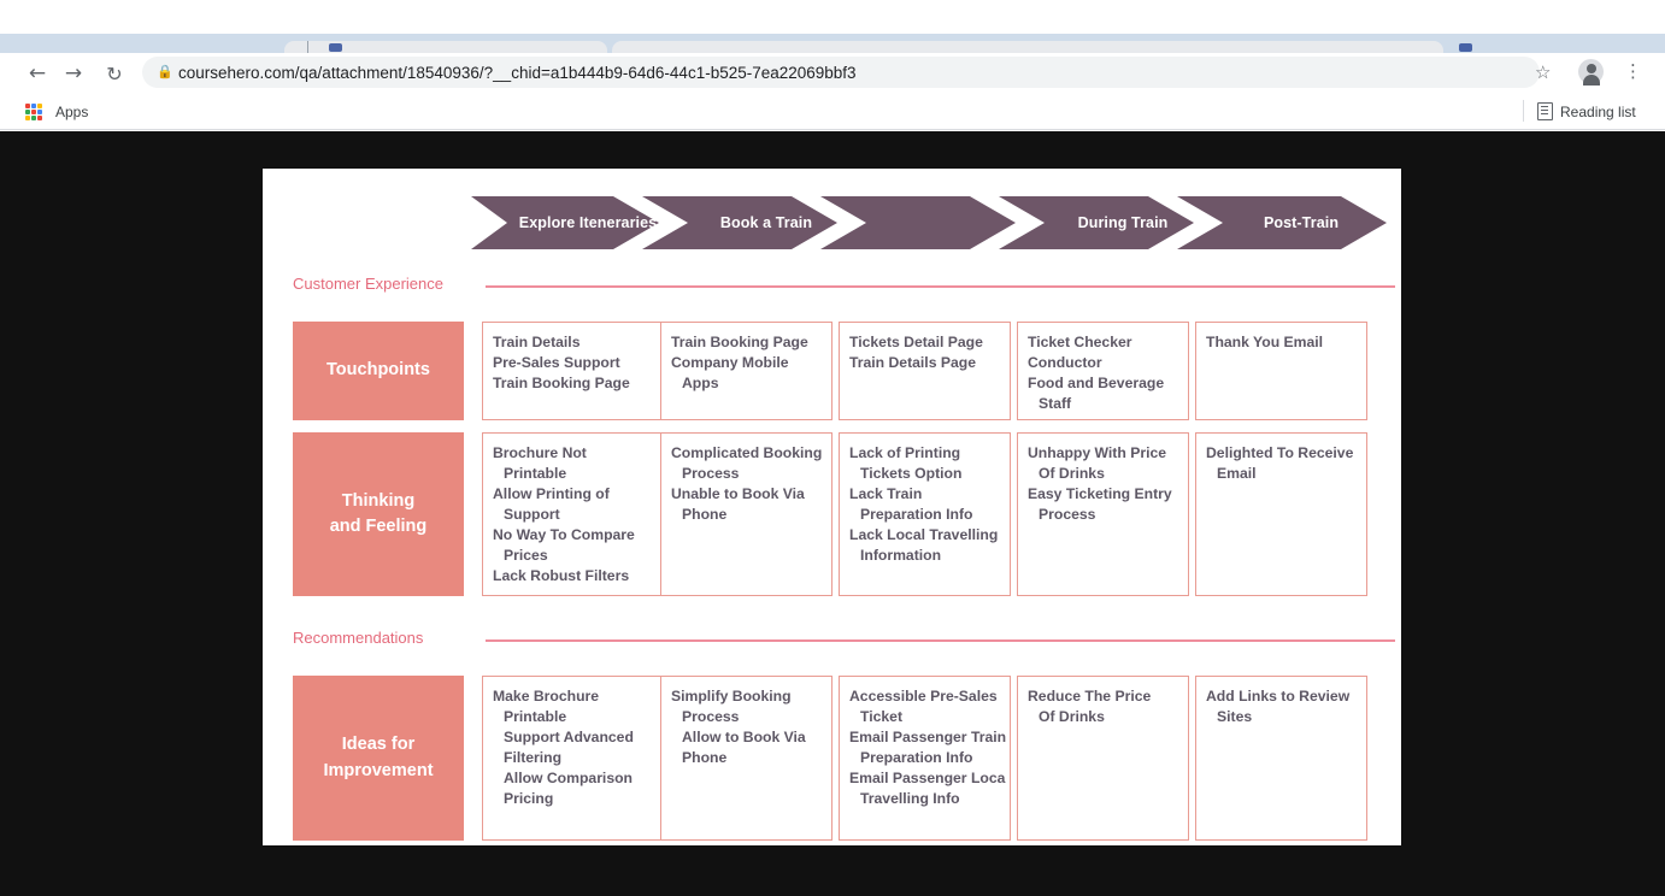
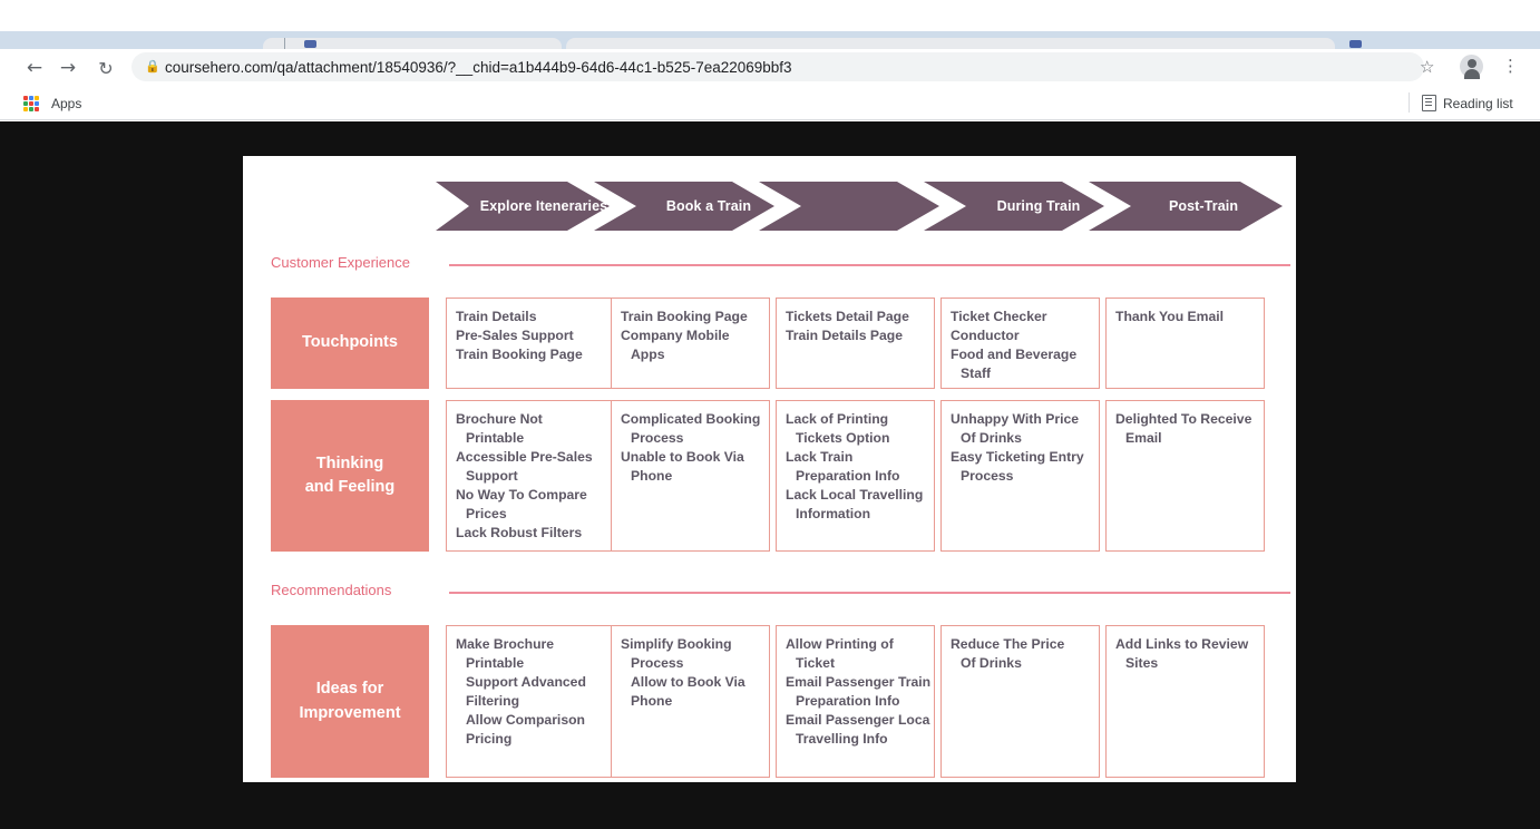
  ←
  →
  ↻
  🔒
  coursehero.com/qa/attachment/18540936/?__chid=a1b444b9-64d6-44c1-b525-7ea22069bbf3
  ☆
  ⋮
  Apps
  Reading list
  Explore Iteneraries
  Book a Train
  During Train
  Post-Train
  Customer Experience
  Touchpoints
  Train Details
  Pre-Sales Support
  Train Booking Page
  Train Booking Page
  Company Mobile
  Apps
  Tickets Detail Page
  Train Details Page
  Ticket Checker
  Conductor
  Food and Beverage
  Staff
  Thank You Email
  Thinking
  and Feeling
  Brochure Not
  Printable
- Allow Printing of
+ Accessible Pre-Sales
  Support
  No Way To Compare
  Prices
  Lack Robust Filters
  Complicated Booking
  Process
  Unable to Book Via
  Phone
  Lack of Printing
  Tickets Option
  Lack Train
  Preparation Info
  Lack Local Travelling
  Information
  Unhappy With Price
  Of Drinks
  Easy Ticketing Entry
  Process
  Delighted To Receive
  Email
  Recommendations
  Ideas for
  Improvement
  Make Brochure
  Printable
  Support Advanced
  Filtering
  Allow Comparison
  Pricing
  Simplify Booking
  Process
  Allow to Book Via
  Phone
- Accessible Pre-Sales
+ Allow Printing of
  Ticket
  Email Passenger Train
  Preparation Info
  Email Passenger Loca
  Travelling Info
  Reduce The Price
  Of Drinks
  Add Links to Review
  Sites
